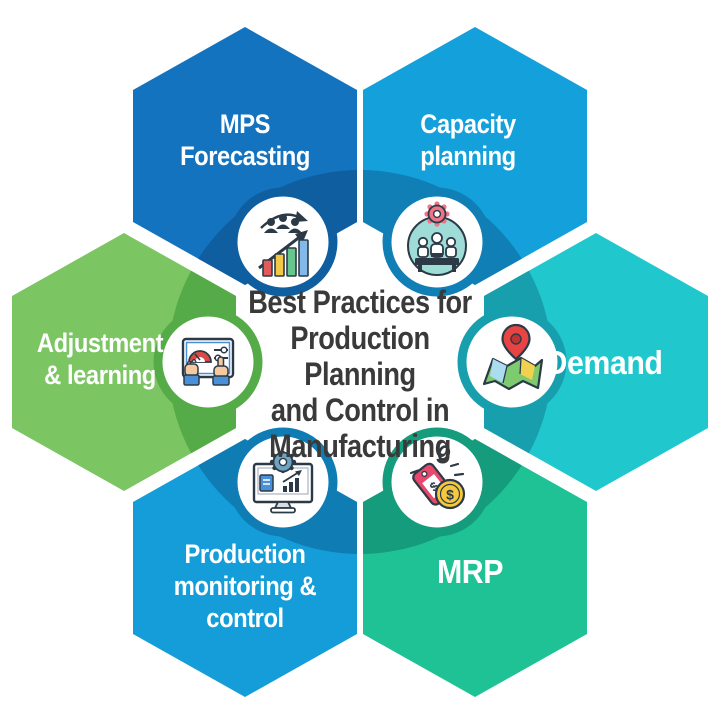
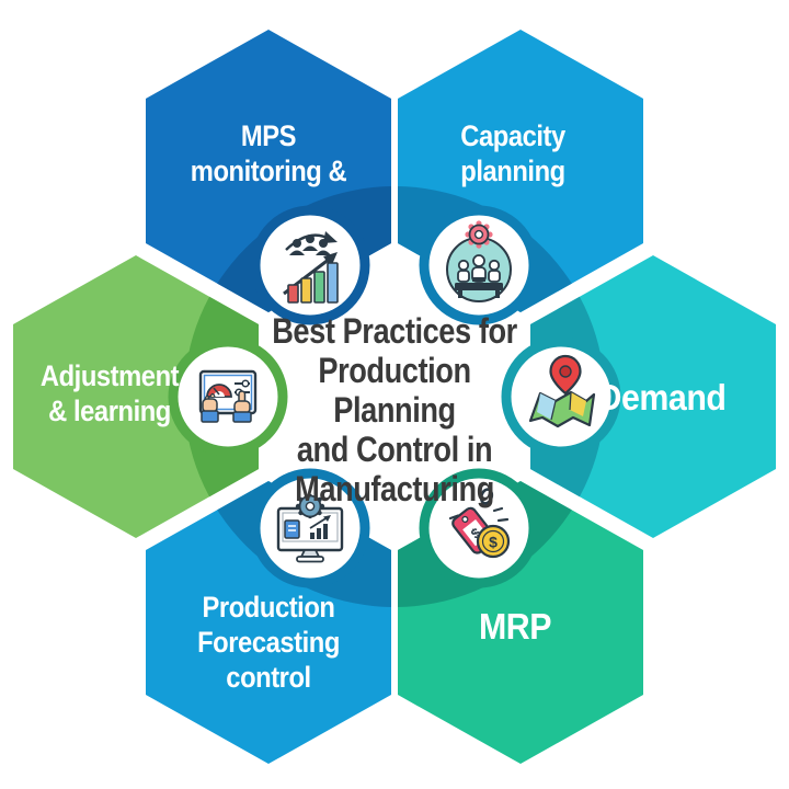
  $
  MPS
- Forecasting
+ monitoring &
  Capacity
  planning
  Demand
  MRP
  Production
- monitoring &
+ Forecasting
  control
  Adjustment
  & learning
  Best Practices for
  Production
  Planning
  and Control in
  Manufacturing
